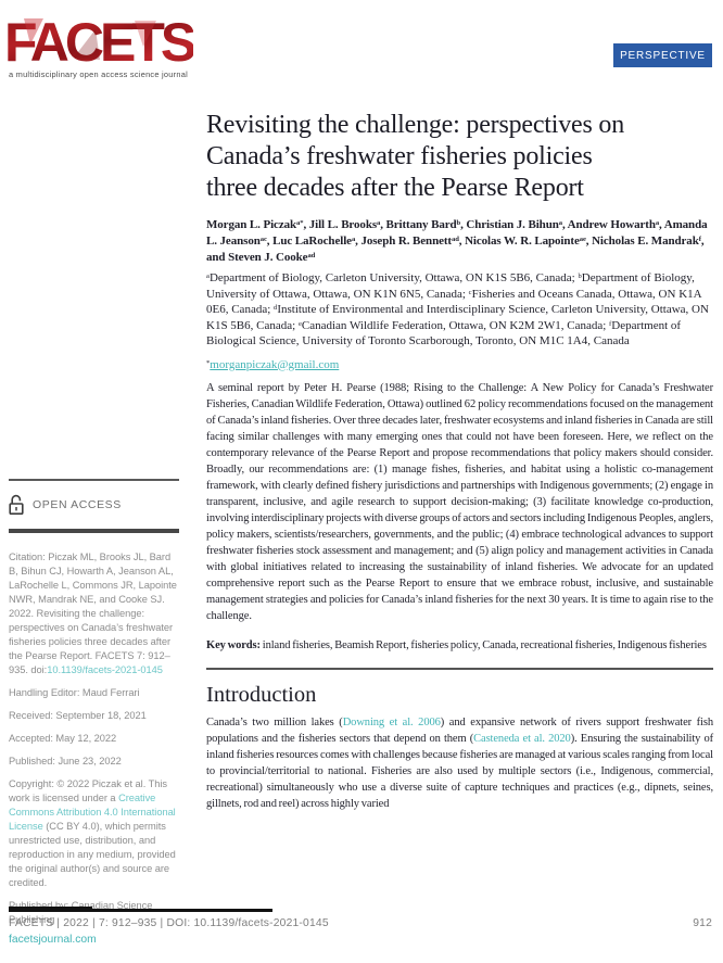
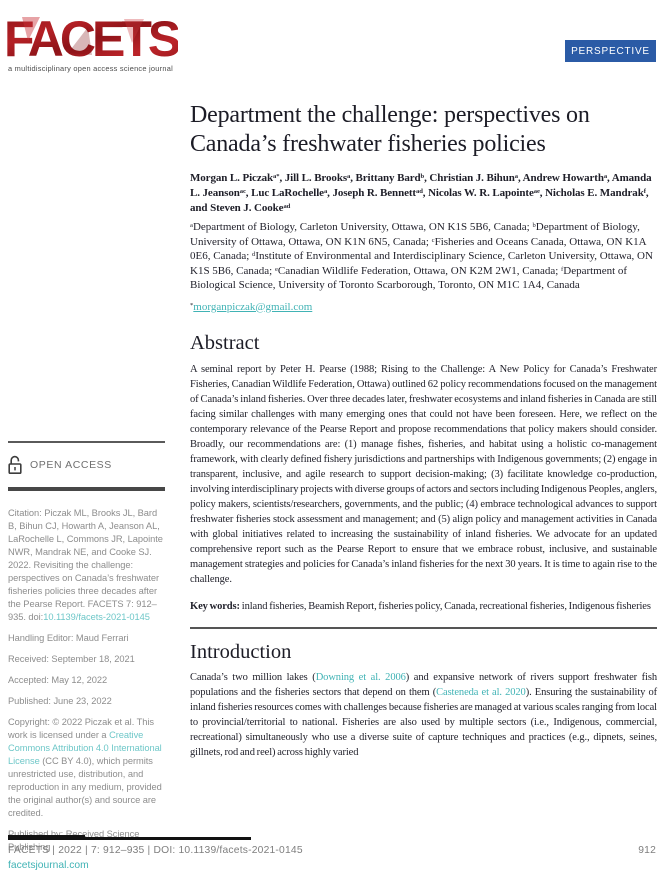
  FACETS
  a multidisciplinary open access science journal
  PERSPECTIVE
  OPEN ACCESS
  Citation: Piczak ML, Brooks JL, Bard B, Bihun CJ, Howarth A, Jeanson AL, LaRochelle L, Commons JR, Lapointe NWR, Mandrak NE, and Cooke SJ. 2022. Revisiting the challenge: perspectives on Canada’s freshwater fisheries policies three decades after the Pearse Report. FACETS 7: 912–935. doi:10.1139/facets-2021-0145
  Handling Editor: Maud Ferrari
  Received: September 18, 2021
  Accepted: May 12, 2022
  Published: June 23, 2022
  Copyright: © 2022 Piczak et al. This work is licensed under a Creative Commons Attribution 4.0 International License (CC BY 4.0), which permits unrestricted use, distribution, and reproduction in any medium, provided the original author(s) and source are credited.
- Published by: Canadian Science Publishing
+ Published by: Received Science Publishing
- Revisiting the challenge: perspectives on
+ Department the challenge: perspectives on
  Canada’s freshwater fisheries policies
- three decades after the Pearse Report
  Morgan L. Piczak , Jill L. Brooks , Brittany Bard , Christian J. Bihun , Andrew Howarth , Amanda L. Jeanson , Luc LaRochelle , Joseph R. Bennett , Nicolas W. R. Lapointe , Nicholas E. Mandrak , and Steven J. Cooke
  Department of Biology, Carleton University, Ottawa, ON K1S 5B6, Canada; Department of Biology, University of Ottawa, Ottawa, ON K1N 6N5, Canada; Fisheries and Oceans Canada, Ottawa, ON K1A 0E6, Canada; Institute of Environmental and Interdisciplinary Science, Carleton University, Ottawa, ON K1S 5B6, Canada; Canadian Wildlife Federation, Ottawa, ON K2M 2W1, Canada; Department of Biological Science, University of Toronto Scarborough, Toronto, ON M1C 1A4, Canada
  morganpiczak@gmail.com
+ Abstract
  A seminal report by Peter H. Pearse (1988; Rising to the Challenge: A New Policy for Canada’s Freshwater Fisheries, Canadian Wildlife Federation, Ottawa) outlined 62 policy recommendations focused on the management of Canada’s inland fisheries. Over three decades later, freshwater ecosystems and inland fisheries in Canada are still facing similar challenges with many emerging ones that could not have been foreseen. Here, we reflect on the contemporary relevance of the Pearse Report and propose recommendations that policy makers should consider. Broadly, our recommendations are: (1) manage fishes, fisheries, and habitat using a holistic co-management framework, with clearly defined fishery jurisdictions and partnerships with Indigenous governments; (2) engage in transparent, inclusive, and agile research to support decision-making; (3) facilitate knowledge co-production, involving interdisciplinary projects with diverse groups of actors and sectors including Indigenous Peoples, anglers, policy makers, scientists/researchers, governments, and the public; (4) embrace technological advances to support freshwater fisheries stock assessment and management; and (5) align policy and management activities in Canada with global initiatives related to increasing the sustainability of inland fisheries. We advocate for an updated comprehensive report such as the Pearse Report to ensure that we embrace robust, inclusive, and sustainable management strategies and policies for Canada’s inland fisheries for the next 30 years. It is time to again rise to the challenge.
  Key words: inland fisheries, Beamish Report, fisheries policy, Canada, recreational fisheries, Indigenous fisheries
  Introduction
  Canada’s two million lakes (Downing et al. 2006) and expansive network of rivers support freshwater fish populations and the fisheries sectors that depend on them (Casteneda et al. 2020). Ensuring the sustainability of inland fisheries resources comes with challenges because fisheries are managed at various scales ranging from local to provincial/territorial to national. Fisheries are also used by multiple sectors (i.e., Indigenous, commercial, recreational) simultaneously who use a diverse suite of capture techniques and practices (e.g., dipnets, seines, gillnets, rod and reel) across highly varied
  FACETS | 2022 | 7: 912–935 | DOI: 10.1139/facets-2021-0145
  912
  facetsjournal.com
